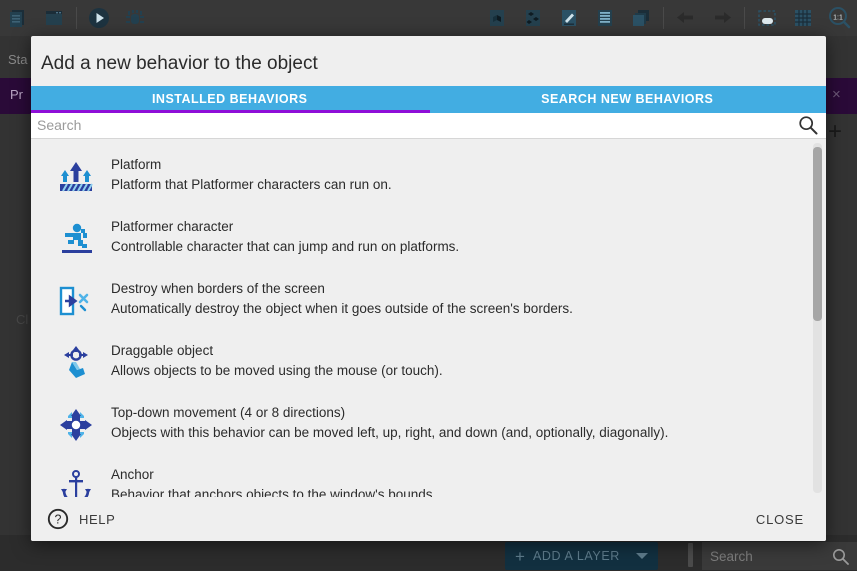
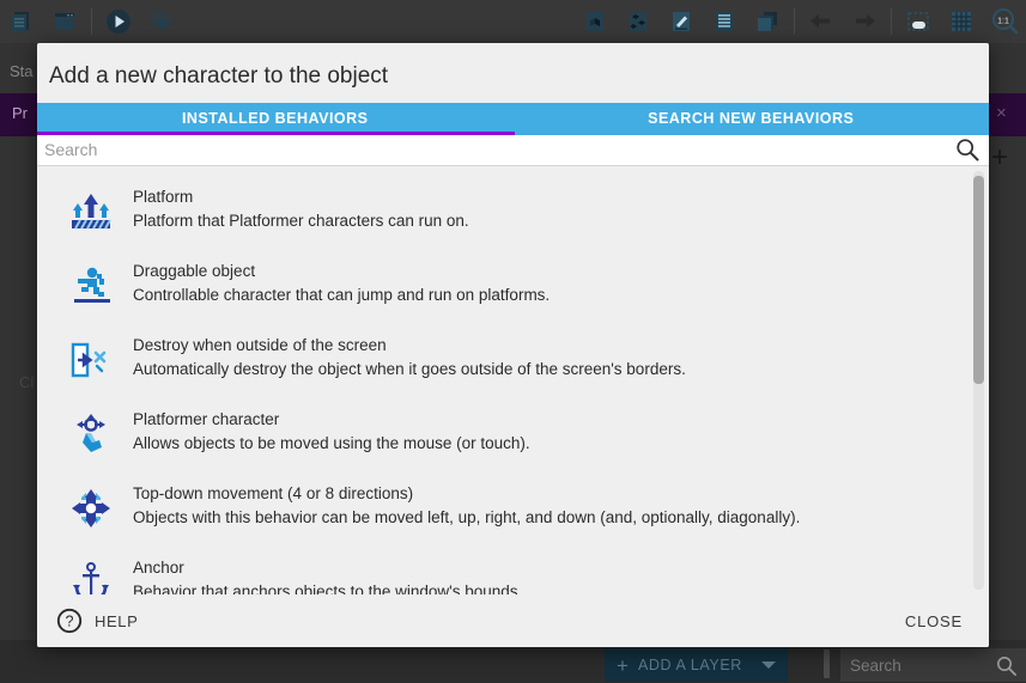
  Sta
  Pr
  ×
  +
  Cl
  +
  ADD A LAYER
  Search
- Add a new behavior to the object
+ Add a new character to the object
  INSTALLED BEHAVIORS
  SEARCH NEW BEHAVIORS
  Search
  Platform
  Platform that Platformer characters can run on.
- Platformer character
+ Draggable object
  Controllable character that can jump and run on platforms.
- Destroy when borders of the screen
+ Destroy when outside of the screen
  Automatically destroy the object when it goes outside of the screen's borders.
- Draggable object
+ Platformer character
  Allows objects to be moved using the mouse (or touch).
  Top-down movement (4 or 8 directions)
  Objects with this behavior can be moved left, up, right, and down (and, optionally, diagonally).
  Anchor
  Behavior that anchors objects to the window's bounds.
  ?
  HELP
  CLOSE
